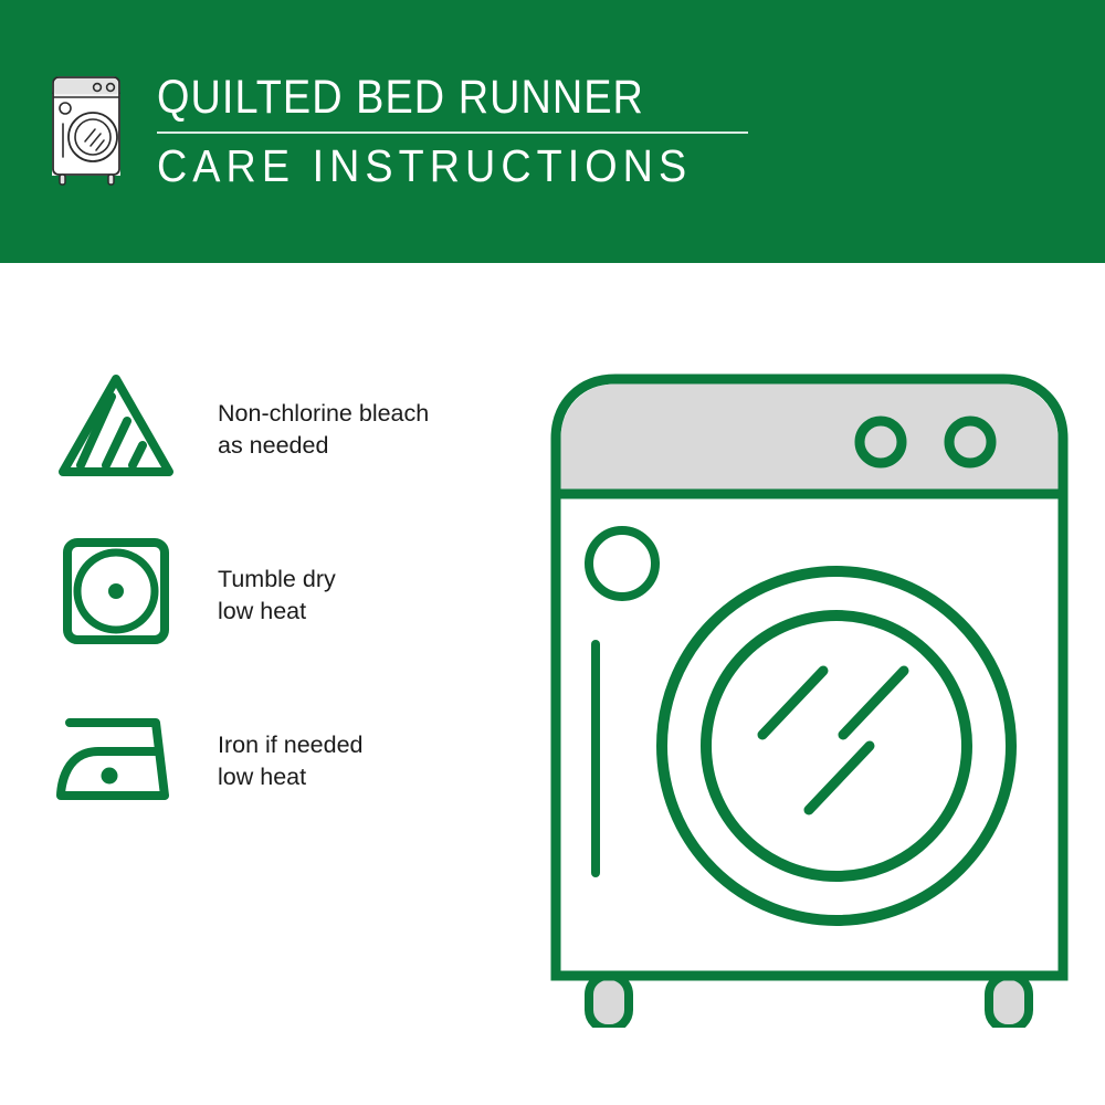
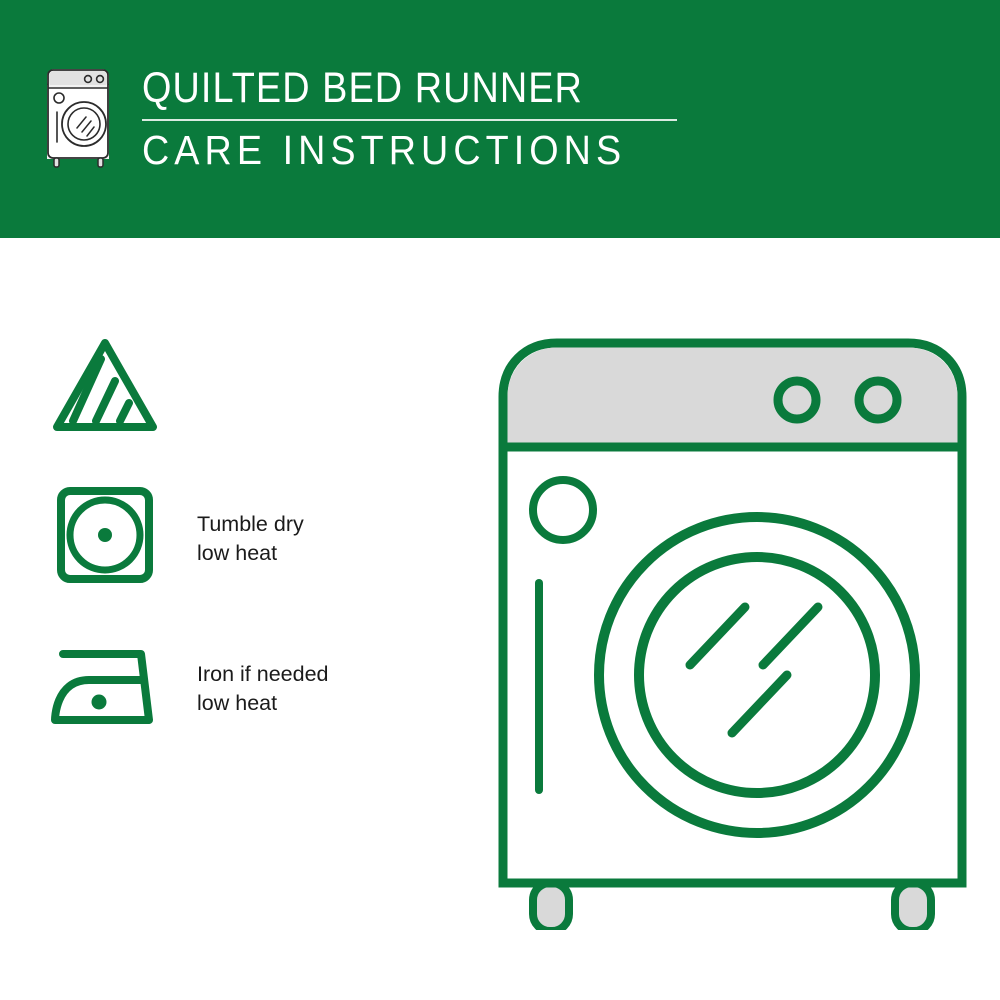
  QUILTED BED RUNNER
  CARE INSTRUCTIONS
- Non-chlorine bleach
- as needed
  Tumble dry
  low heat
  Iron if needed
  low heat
